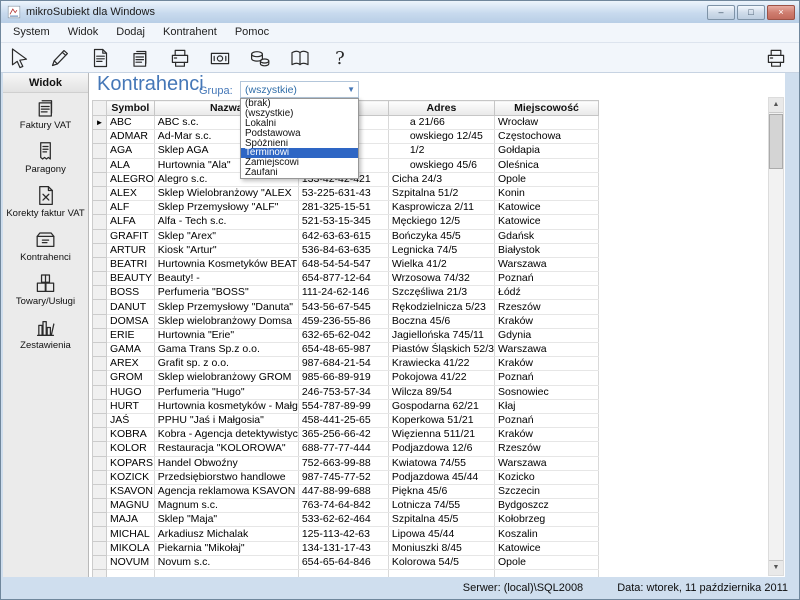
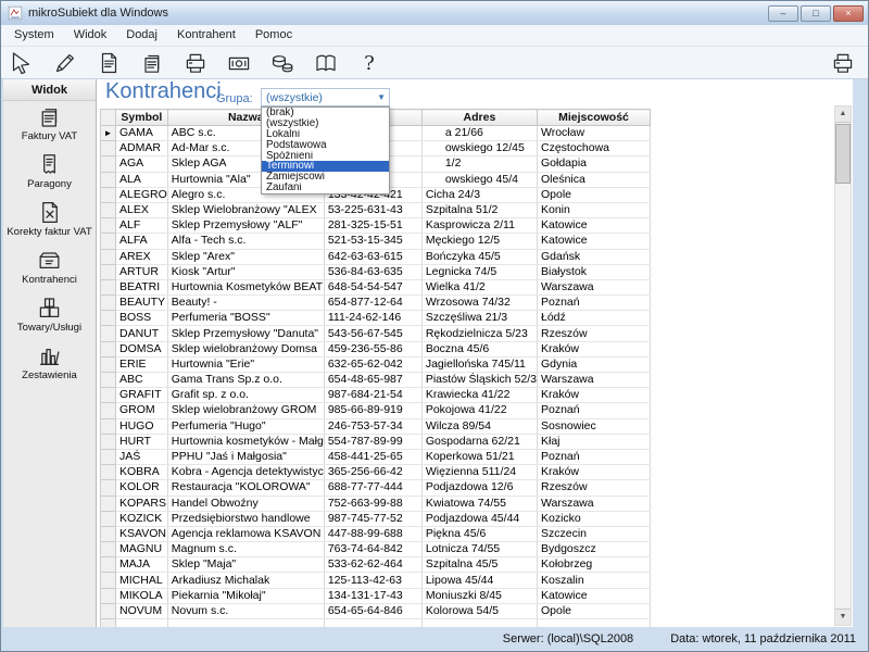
  mikroSubiekt dla Windows
  –
  □
  ×
  System
  Widok
  Dodaj
  Kontrahent
  Pomoc
  ?
  Widok
  Faktury VAT
  Paragony
  Korekty faktur VAT
  Kontrahenci
  Towary/Usługi
  Zestawienia
  Kontrahenci
  Grupa:
  (wszystkie)
  ▼
  (brak)
  (wszystkie)
  Lokalni
  Podstawowa
  Spóźnieni
  Terminowi
  Zamiejscowi
  Zaufani
  	Symbol	Nazw		Adres	Miejscowość
- ►	ABC	ABC s.c.		a 21/66	Wrocław
+ ►	GAMA	ABC s.c.		a 21/66	Wrocław
  	ADMAR	Ad-Mar s.c.		owskiego 12/45	Częstochowa
  	AGA	Sklep AGA		1/2	Gołdapia
- 	ALA	Hurtownia "Ala"		owskiego 45/6	Oleśnica
+ 	ALA	Hurtownia "Ala"		owskiego 45/4	Oleśnica
  	ALEGRO	Alegro s.c.	21	Cicha 24/3	Opole
  	ALEX	Sklep Wielobranżowy "ALEX	53-225-631-43	Szpitalna 51/2	Konin
  	ALF	Sklep Przemysłowy "ALF"	281-325-15-51	Kasprowicza 2/11	Katowice
  	ALFA	Alfa - Tech s.c.	521-53-15-345	Męckiego 12/5	Katowice
- 	GRAFIT	Sklep "Arex"	642-63-63-615	Bończyka 45/5	Gdańsk
+ 	AREX	Sklep "Arex"	642-63-63-615	Bończyka 45/5	Gdańsk
  	ARTUR	Kiosk "Artur"	536-84-63-635	Legnicka 74/5	Białystok
  	BEATRI	Hurtownia Kosmetyków BEAT	648-54-54-547	Wielka 41/2	Warszawa
  	BEAUTY	Beauty! -	654-877-12-64	Wrzosowa 74/32	Poznań
  	BOSS	Perfumeria "BOSS"	111-24-62-146	Szczęśliwa 21/3	Łódź
  	DANUT	Sklep Przemysłowy "Danuta"	543-56-67-545	Rękodzielnicza 5/23	Rzeszów
  	DOMSA	Sklep wielobranżowy Domsa	459-236-55-86	Boczna 45/6	Kraków
  	ERIE	Hurtownia "Erie"	632-65-62-042	Jagiellońska 745/11	Gdynia
- 	GAMA	Gama Trans Sp.z o.o.	654-48-65-987	Piastów Śląskich 52/3	Warszawa
+ 	ABC	Gama Trans Sp.z o.o.	654-48-65-987	Piastów Śląskich 52/3	Warszawa
- 	AREX	Grafit sp. z o.o.	987-684-21-54	Krawiecka 41/22	Kraków
+ 	GRAFIT	Grafit sp. z o.o.	987-684-21-54	Krawiecka 41/22	Kraków
  	GROM	Sklep wielobranżowy GROM	985-66-89-919	Pokojowa 41/22	Poznań
  	HUGO	Perfumeria "Hugo"	246-753-57-34	Wilcza 89/54	Sosnowiec
  	HURT	Hurtownia kosmetyków - Małg	554-787-89-99	Gospodarna 62/21	Kłaj
  	JAŚ	PPHU "Jaś i Małgosia"	458-441-25-65	Koperkowa 51/21	Poznań
- 	KOBRA	Kobra - Agencja detektywistyc	365-256-66-42	Więzienna 511/21	Kraków
+ 	KOBRA	Kobra - Agencja detektywistyc	365-256-66-42	Więzienna 511/24	Kraków
  	KOLOR	Restauracja "KOLOROWA"	688-77-77-444	Podjazdowa 12/6	Rzeszów
  	KOPARS	Handel Obwoźny	752-663-99-88	Kwiatowa 74/55	Warszawa
  	KOZICK	Przedsiębiorstwo handlowe	987-745-77-52	Podjazdowa 45/44	Kozicko
  	KSAVON	Agencja reklamowa KSAVON	447-88-99-688	Piękna 45/6	Szczecin
  	MAGNU	Magnum s.c.	763-74-64-842	Lotnicza 74/55	Bydgoszcz
  	MAJA	Sklep "Maja"	533-62-62-464	Szpitalna 45/5	Kołobrzeg
  	MICHAL	Arkadiusz Michalak	125-113-42-63	Lipowa 45/44	Koszalin
  	MIKOLA	Piekarnia "Mikołaj"	134-131-17-43	Moniuszki 8/45	Katowice
  	NOVUM	Novum s.c.	654-65-64-846	Kolorowa 54/5	Opole
  Serwer: (local)\SQL2008
  Data: wtorek, 11 października 2011
